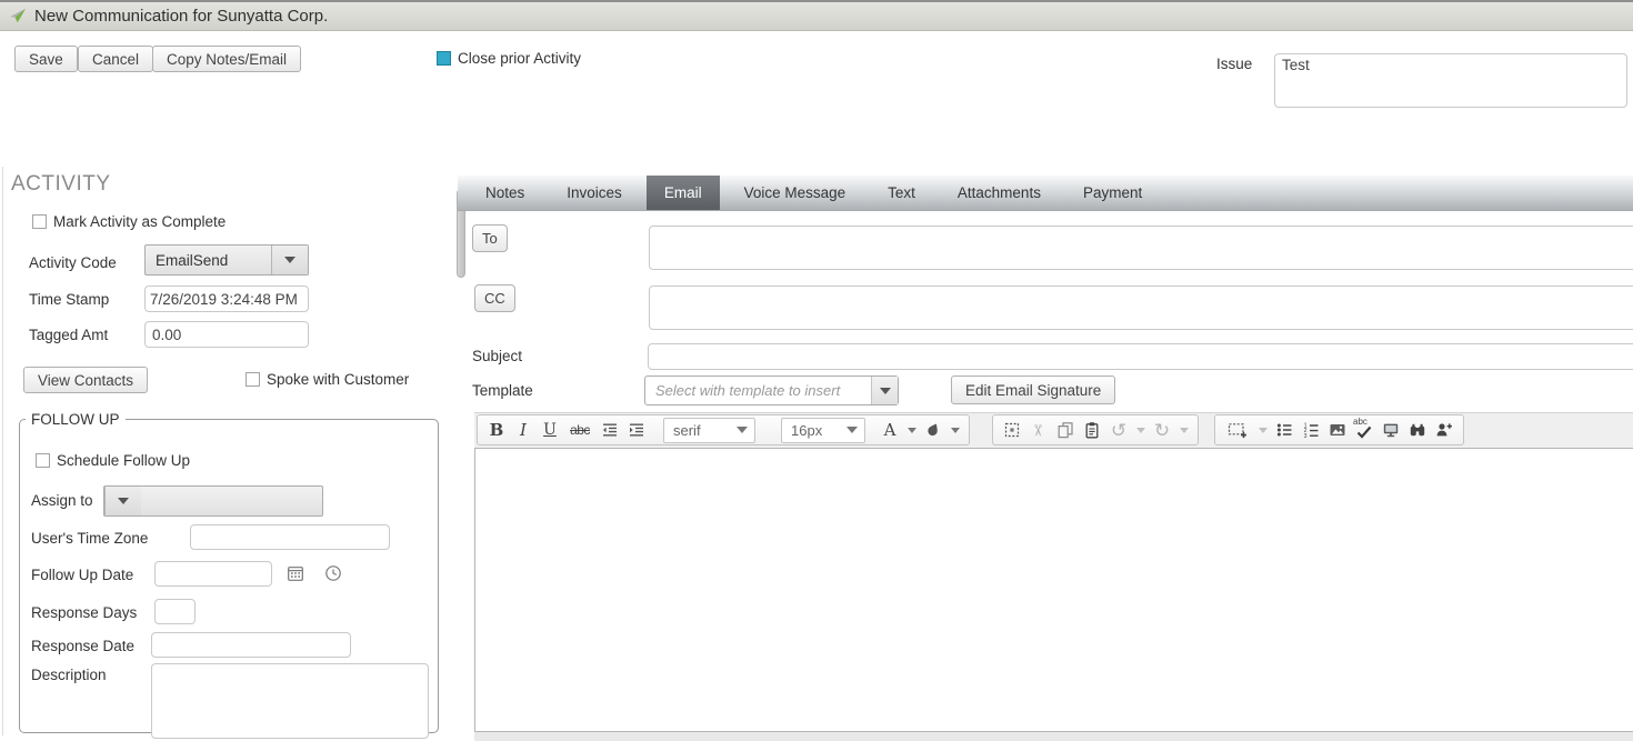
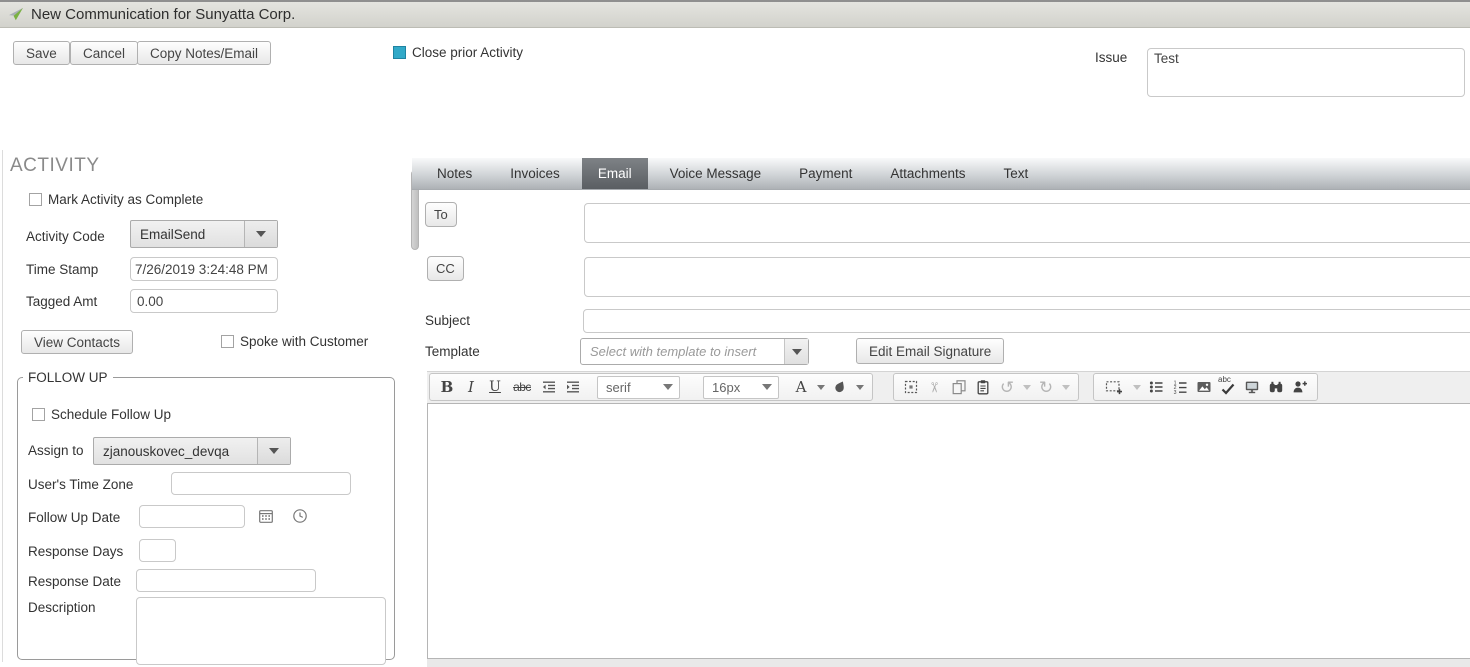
  New Communication for Sunyatta Corp.
  Save
  Cancel
  Copy Notes/Email
  Close prior Activity
  Issue
  Test
  ACTIVITY
  Mark Activity as Complete
  Activity Code
  EmailSend
  Time Stamp
  7/26/2019 3:24:48 PM
  Tagged Amt
  0.00
  View Contacts
  Spoke with Customer
  FOLLOW UP
  Schedule Follow Up
  Assign to
+ zjanouskovec_devqa
  User's Time Zone
  Follow Up Date
  Response Days
  Response Date
  Description
  Notes
  Invoices
  Email
  Voice Message
- Text
+ Payment
  Attachments
- Payment
+ Text
  To
  CC
  Subject
  Template
  Select with template to insert
  Edit Email Signature
  B
  I
  U
  abc
  serif
  16px
  A
  ↺
  ↻
  abc
